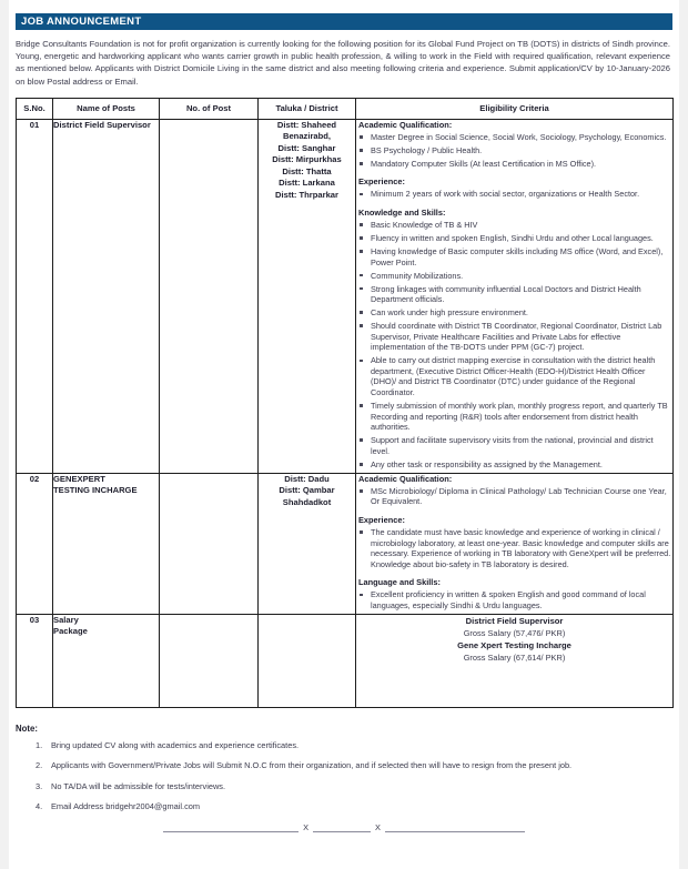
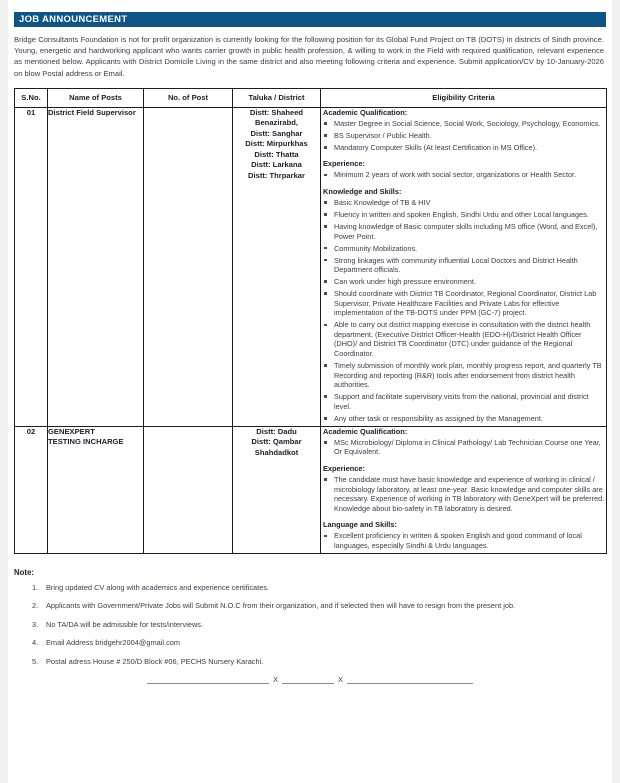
  JOB ANNOUNCEMENT
  Bridge Consultants Foundation is not for profit organization is currently looking for the following position for its Global Fund Project on TB (DOTS) in districts of Sindh province. Young, energetic and hardworking applicant who wants carrier growth in public health profession, & willing to work in the Field with required qualification, relevant experience as mentioned below. Applicants with District Domicile Living in the same district and also meeting following criteria and experience. Submit application/CV by 10-January-2026 on blow Postal address or Email.
  S.No.	Name of Posts	No. of Post	Taluka / District	Eligibility Criteria
- 01	District Field Supervisor		Distt: Shaheed Benazirabd, Distt: Sanghar Distt: Mirpurkhas Distt: Thatta Distt: Larkana Distt: Thrparkar	Academic Qualification: Master Degree in Social Science, Social Work, Sociology, Psychology, Economics. BS Psychology / Public Health. Mandatory Computer Skills (At least Certification in MS Office). Experience: Minimum 2 years of work with social sector, organizations or Health Sector. Knowledge and Skills: Basic Knowledge of TB & HIV Fluency in written and spoken English, Sindhi Urdu and other Local languages. Having knowledge of Basic computer skills including MS office (Word, and Excel), Power Point. Community Mobilizations. Strong linkages with community influential Local Doctors and District Health Department officials. Can work under high pressure environment. Should coordinate with District TB Coordinator, Regional Coordinator, District Lab Supervisor, Private Healthcare Facilities and Private Labs for effective implementation of the TB-DOTS under PPM (GC-7) project. Able to carry out district mapping exercise in consultation with the district health department, (Executive District Officer-Health (EDO-H)/District Health Officer (DHO)/ and District TB Coordinator (DTC) under guidance of the Regional Coordinator. Timely submission of monthly work plan, monthly progress report, and quarterly TB Recording and reporting (R&R) tools after endorsement from district health authorities. Support and facilitate supervisory visits from the national, provincial and district level. Any other task or responsibility as assigned by the Management.
+ 01	District Field Supervisor		Distt: Shaheed Benazirabd, Distt: Sanghar Distt: Mirpurkhas Distt: Thatta Distt: Larkana Distt: Thrparkar	Academic Qualification: Master Degree in Social Science, Social Work, Sociology, Psychology, Economics. BS Supervisor / Public Health. Mandatory Computer Skills (At least Certification in MS Office). Experience: Minimum 2 years of work with social sector, organizations or Health Sector. Knowledge and Skills: Basic Knowledge of TB & HIV Fluency in written and spoken English, Sindhi Urdu and other Local languages. Having knowledge of Basic computer skills including MS office (Word, and Excel), Power Point. Community Mobilizations. Strong linkages with community influential Local Doctors and District Health Department officials. Can work under high pressure environment. Should coordinate with District TB Coordinator, Regional Coordinator, District Lab Supervisor, Private Healthcare Facilities and Private Labs for effective implementation of the TB-DOTS under PPM (GC-7) project. Able to carry out district mapping exercise in consultation with the district health department, (Executive District Officer-Health (EDO-H)/District Health Officer (DHO)/ and District TB Coordinator (DTC) under guidance of the Regional Coordinator. Timely submission of monthly work plan, monthly progress report, and quarterly TB Recording and reporting (R&R) tools after endorsement from district health authorities. Support and facilitate supervisory visits from the national, provincial and district level. Any other task or responsibility as assigned by the Management.
  02	GENEXPERT TESTING INCHARGE		Distt: Dadu Distt: Qambar Shahdadkot	Academic Qualification: MSc Microbiology/ Diploma in Clinical Pathology/ Lab Technician Course one Year, Or Equivalent. Experience: The candidate must have basic knowledge and experience of working in clinical / microbiology laboratory, at least one-year. Basic knowledge and computer skills are necessary. Experience of working in TB laboratory with GeneXpert will be preferred. Knowledge about bio-safety in TB laboratory is desired. Language and Skills: Excellent proficiency in written & spoken English and good command of local languages, especially Sindhi & Urdu languages.
- 03	Salary Package			District Field Supervisor Gross Salary (57,476/ PKR) Gene Xpert Testing Incharge Gross Salary (67,614/ PKR)
  Note:
  1.
  Bring updated CV along with academics and experience certificates.
  2.
  Applicants with Government/Private Jobs will Submit N.O.C from their organization, and if selected then will have to resign from the present job.
  3.
  No TA/DA will be admissible for tests/interviews.
  4.
  Email Address bridgehr2004@gmail.com
+ 5.
+ Postal adress House # 250/D Block #06, PECHS Nursery Karachi.
  X
  X
